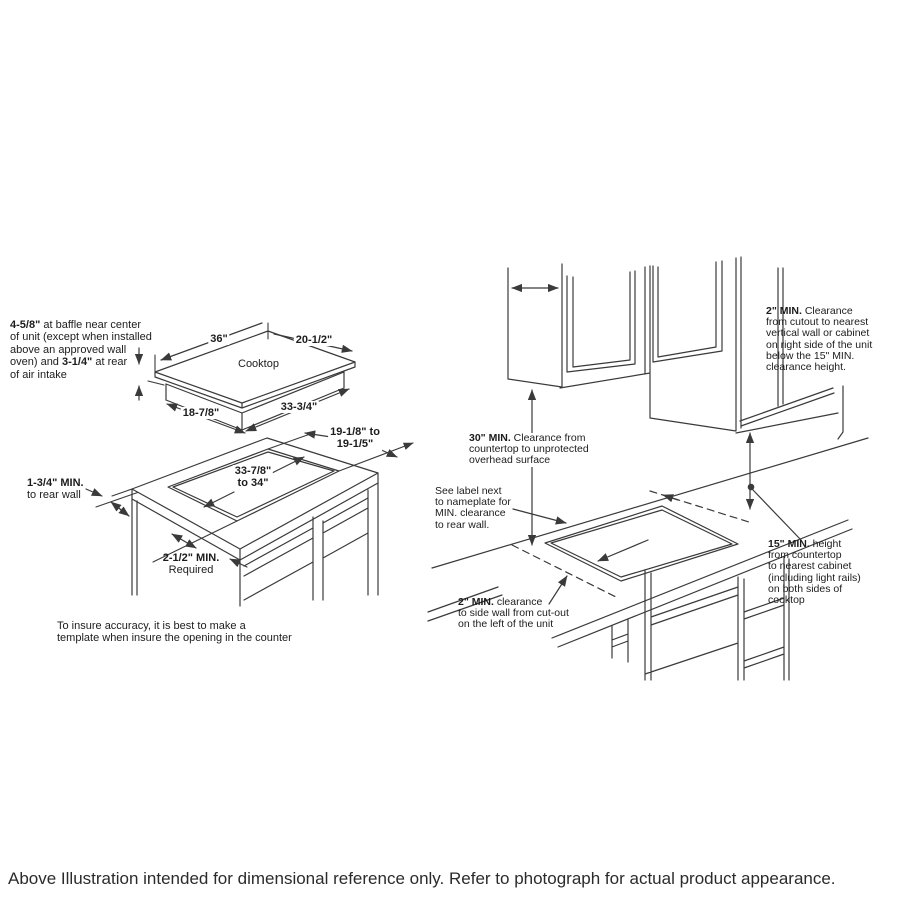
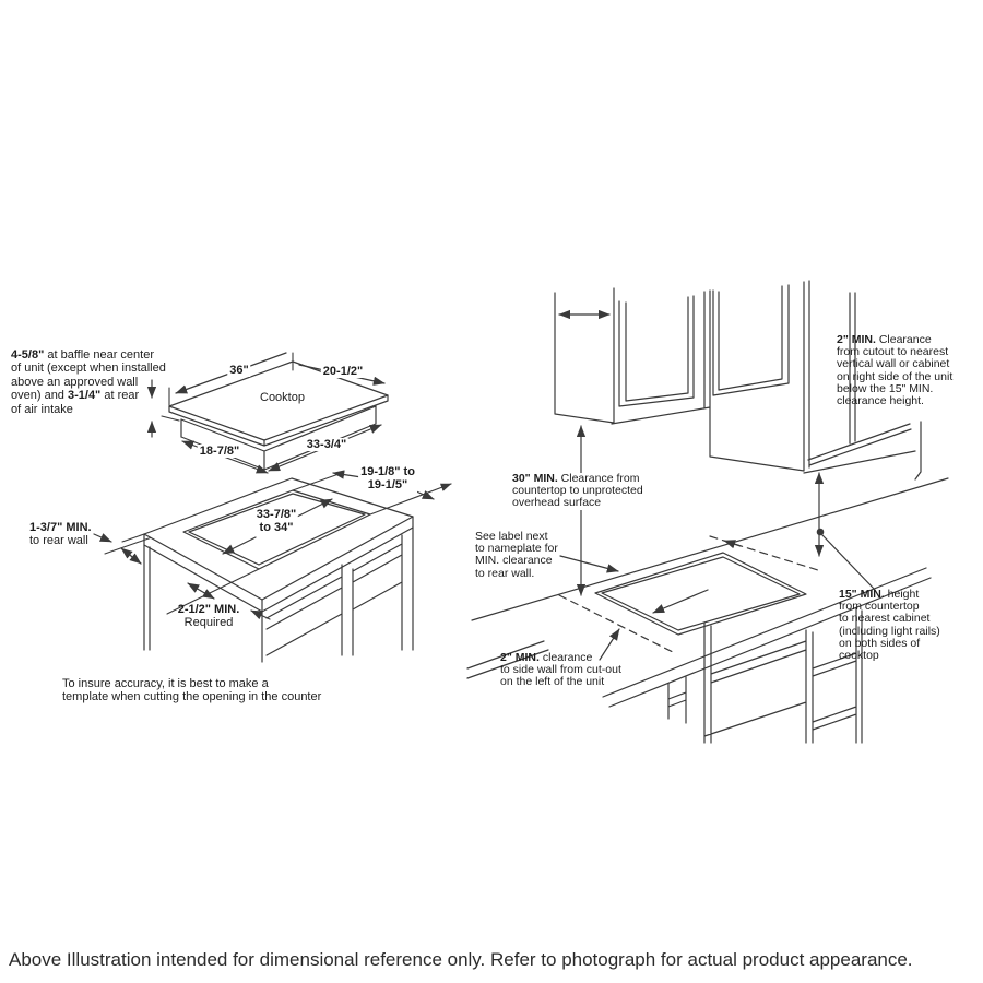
  4-5/8" at baffle near center
  of unit (except when installed
  above an approved wall
  oven) and 3-1/4" at rear
  of air intake
  Cooktop
  36"
  20-1/2"
  18-7/8"
  33-3/4"
- 1-3/4" MIN.
+ 1-3/7" MIN.
  to rear wall
  33-7/8"
  to 34"
  19-1/8" to
  19-1/5"
  2-1/2" MIN.
  Required
  To insure accuracy, it is best to make a
- template when insure the opening in the counter
+ template when cutting the opening in the counter
  2" MIN. Clearance
  from cutout to nearest
  vertical wall or cabinet
  on right side of the unit
  below the 15" MIN.
  clearance height.
  30" MIN. Clearance from
  countertop to unprotected
  overhead surface
  See label next
  to nameplate for
  MIN. clearance
  to rear wall.
  2" MIN. clearance
  to side wall from cut-out
  on the left of the unit
  15" MIN. height
  from countertop
  to nearest cabinet
  (including light rails)
  on both sides of
  cooktop
  Above Illustration intended for dimensional reference only. Refer to photograph for actual product appearance.
